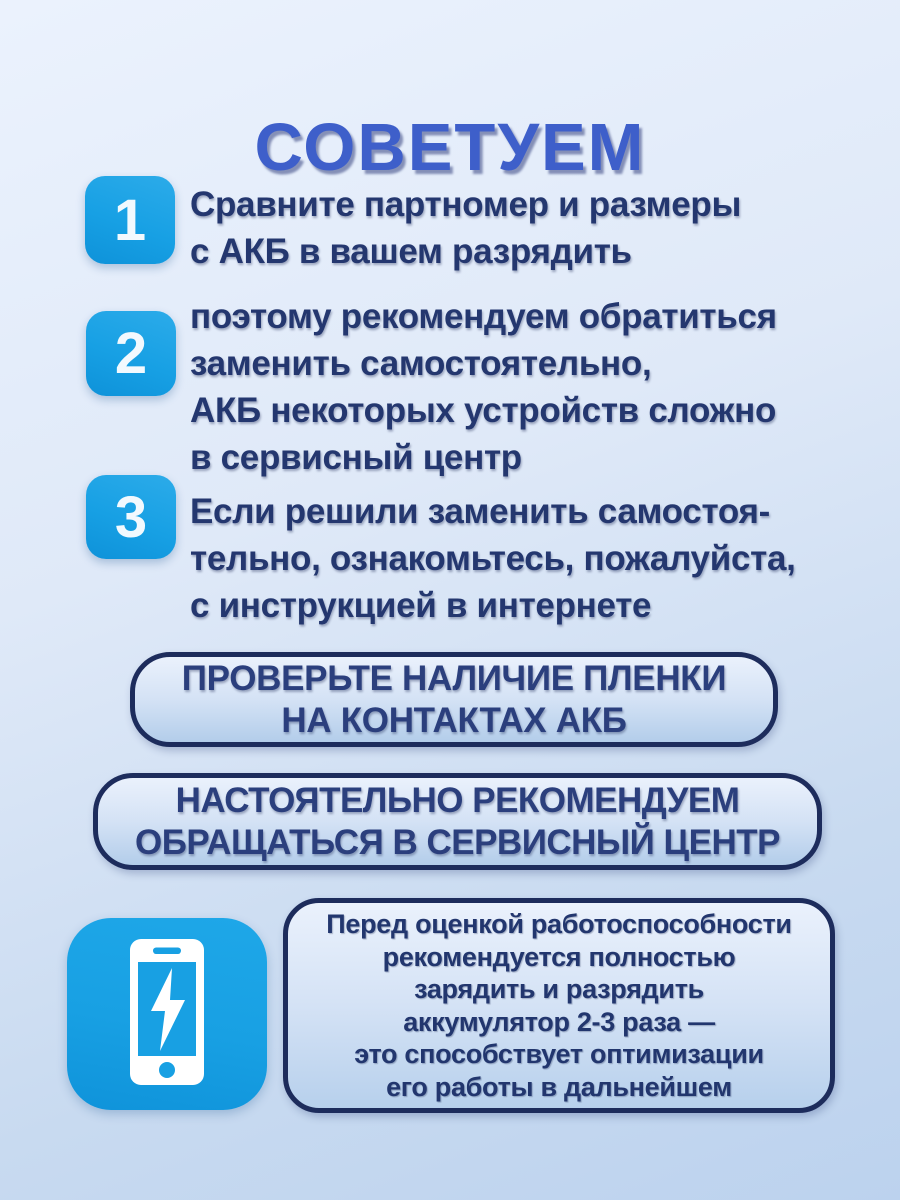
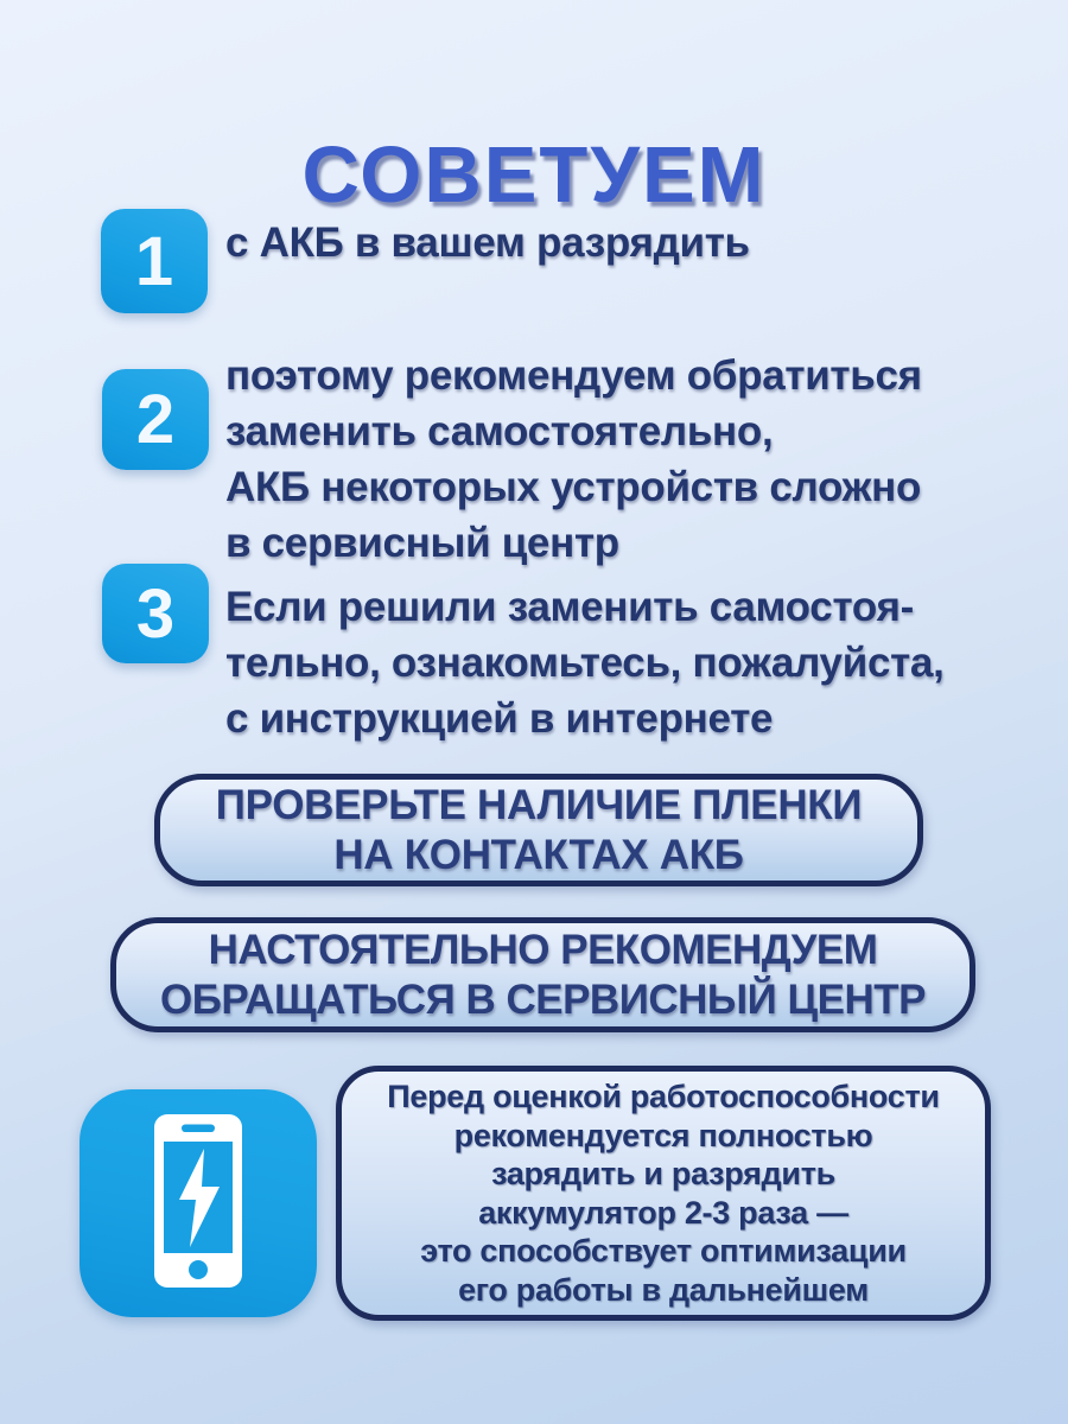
  СОВЕТУЕМ
  1
- Сравните партномер и размеры
  с АКБ в вашем разрядить
  2
  поэтому рекомендуем обратиться
  заменить самостоятельно,
  АКБ некоторых устройств сложно
  в сервисный центр
  3
  Если решили заменить самостоя-
  тельно, ознакомьтесь, пожалуйста,
  с инструкцией в интернете
  ПРОВЕРЬТЕ НАЛИЧИЕ ПЛЕНКИ
  НА КОНТАКТАХ АКБ
  НАСТОЯТЕЛЬНО РЕКОМЕНДУЕМ
  ОБРАЩАТЬСЯ В СЕРВИСНЫЙ ЦЕНТР
  Перед оценкой работоспособности
  рекомендуется полностью
  зарядить и разрядить
  аккумулятор 2-3 раза —
  это способствует оптимизации
  его работы в дальнейшем
